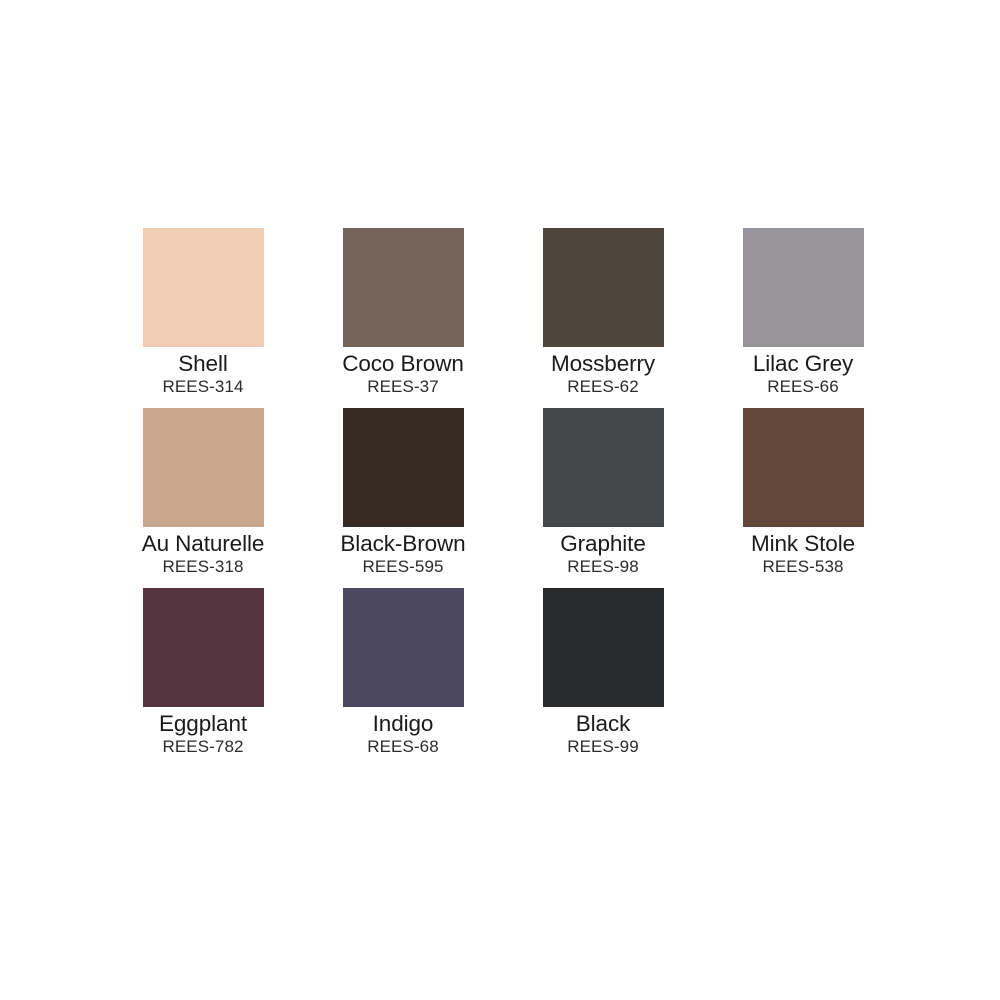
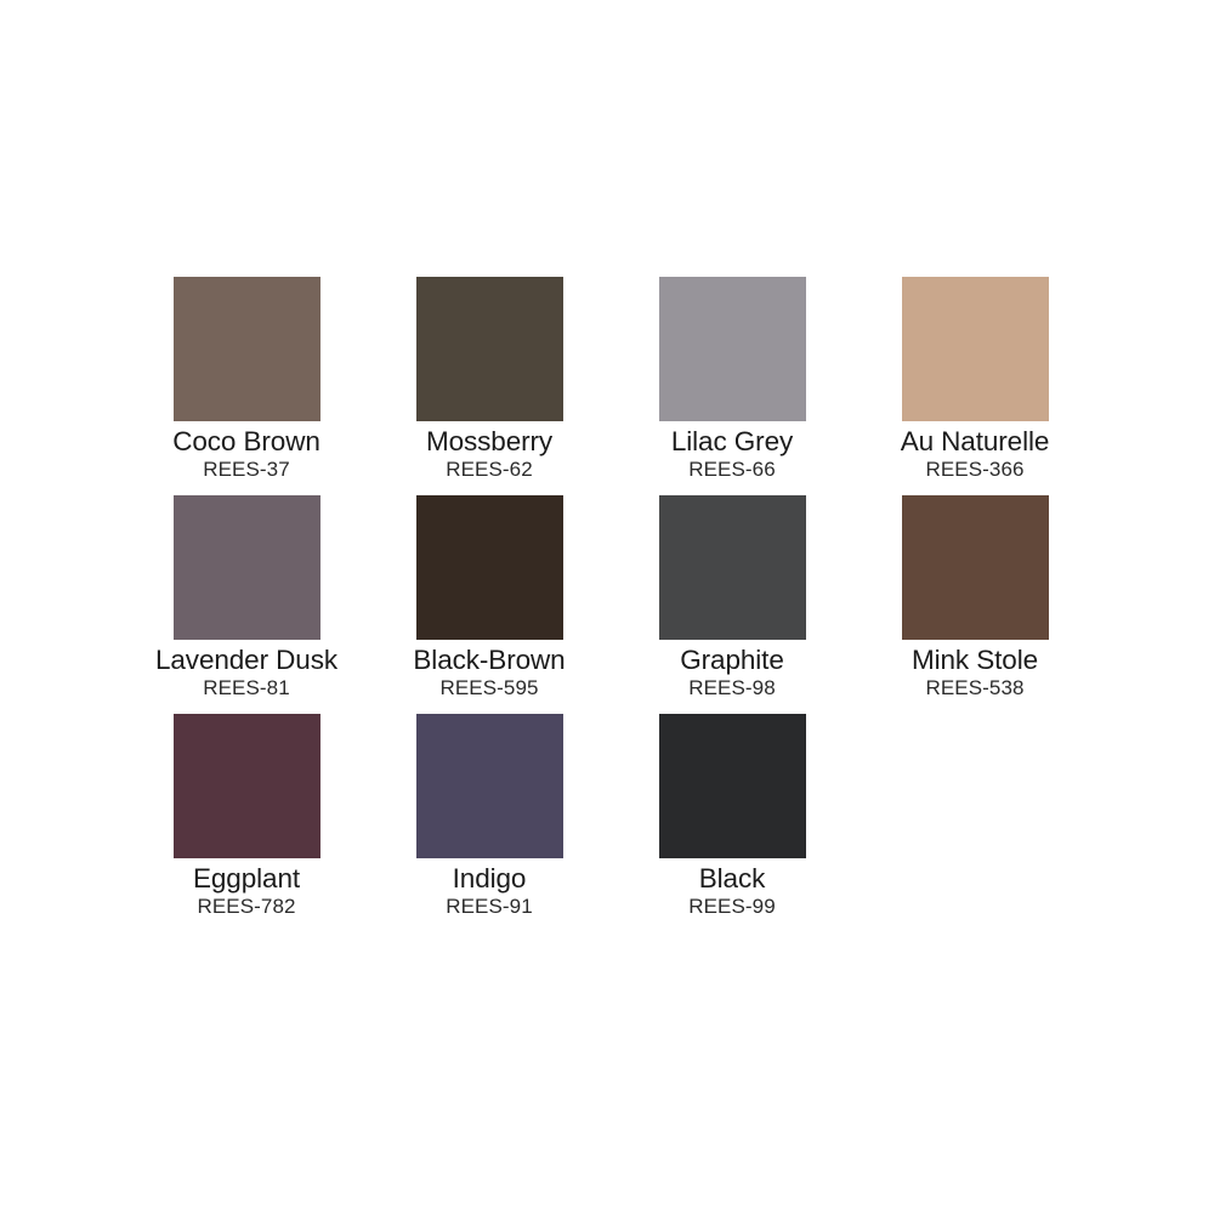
- Shell
- REES-314
  Coco Brown
  REES-37
  Mossberry
  REES-62
  Lilac Grey
  REES-66
  Au Naturelle
- REES-318
+ REES-366
+ Lavender Dusk
+ REES-81
  Black-Brown
  REES-595
  Graphite
  REES-98
  Mink Stole
  REES-538
  Eggplant
  REES-782
  Indigo
- REES-68
+ REES-91
  Black
  REES-99
